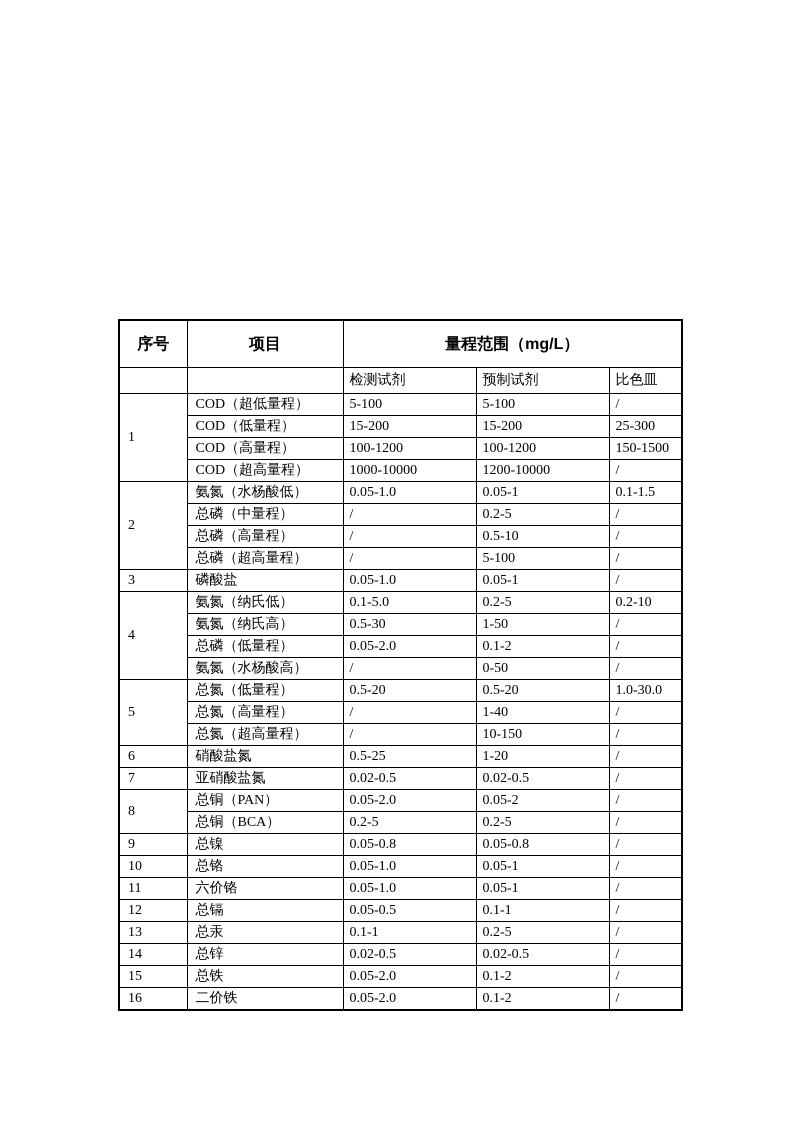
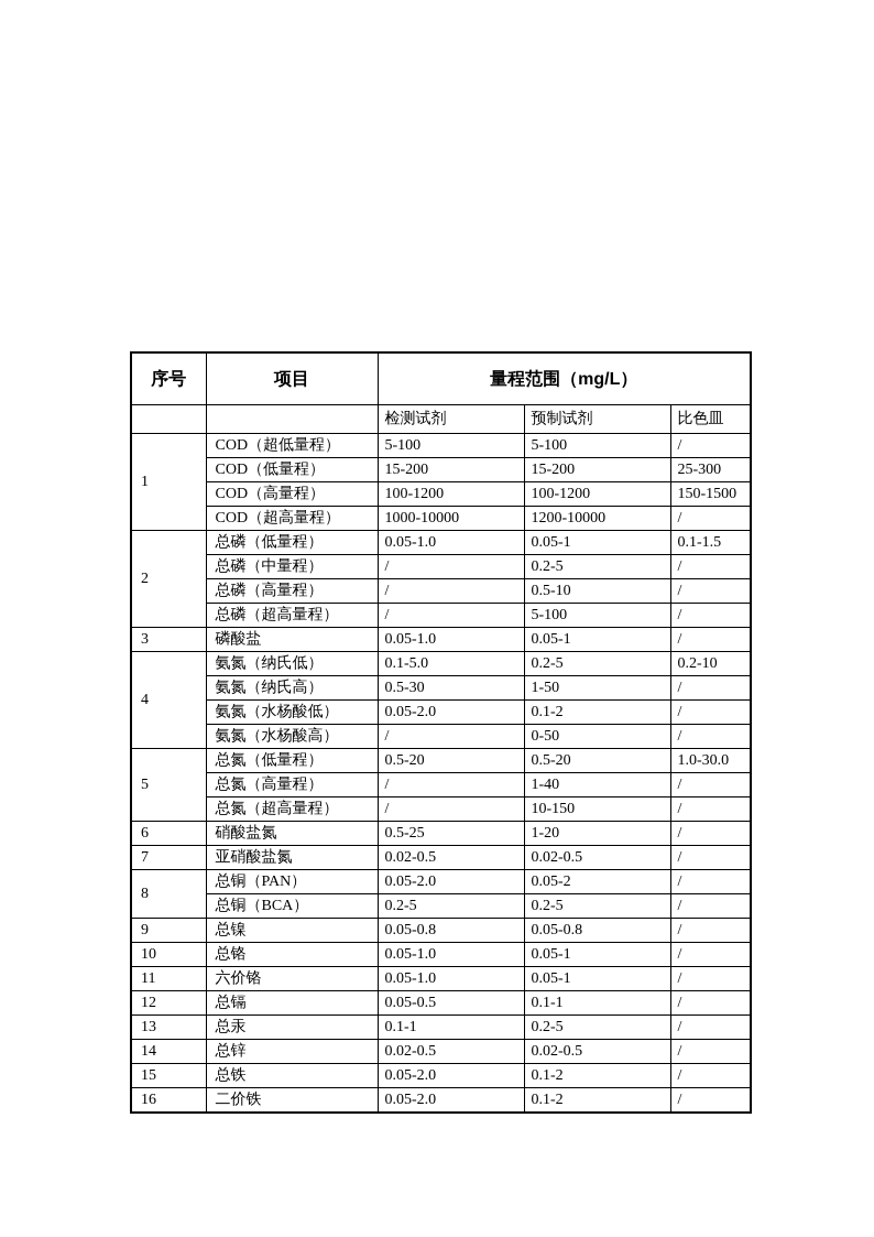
  序号	项目	量程范围（mg/L）
  		检测试剂	预制试剂	比色皿
  1	COD（超低量程）	5-100	5-100	/
  COD（低量程）	15-200	15-200	25-300
  COD（高量程）	100-1200	100-1200	150-1500
  COD（超高量程）	1000-10000	1200-10000	/
- 2	氨氮（水杨酸低）	0.05-1.0	0.05-1	0.1-1.5
+ 2	总磷（低量程）	0.05-1.0	0.05-1	0.1-1.5
  总磷（中量程）	/	0.2-5	/
  总磷（高量程）	/	0.5-10	/
  总磷（超高量程）	/	5-100	/
  3	磷酸盐	0.05-1.0	0.05-1	/
  4	氨氮（纳氏低）	0.1-5.0	0.2-5	0.2-10
  氨氮（纳氏高）	0.5-30	1-50	/
- 总磷（低量程）	0.05-2.0	0.1-2	/
+ 氨氮（水杨酸低）	0.05-2.0	0.1-2	/
  氨氮（水杨酸高）	/	0-50	/
  5	总氮（低量程）	0.5-20	0.5-20	1.0-30.0
  总氮（高量程）	/	1-40	/
  总氮（超高量程）	/	10-150	/
  6	硝酸盐氮	0.5-25	1-20	/
  7	亚硝酸盐氮	0.02-0.5	0.02-0.5	/
  8	总铜（PAN）	0.05-2.0	0.05-2	/
  总铜（BCA）	0.2-5	0.2-5	/
  9	总镍	0.05-0.8	0.05-0.8	/
  10	总铬	0.05-1.0	0.05-1	/
  11	六价铬	0.05-1.0	0.05-1	/
  12	总镉	0.05-0.5	0.1-1	/
  13	总汞	0.1-1	0.2-5	/
  14	总锌	0.02-0.5	0.02-0.5	/
  15	总铁	0.05-2.0	0.1-2	/
  16	二价铁	0.05-2.0	0.1-2	/
